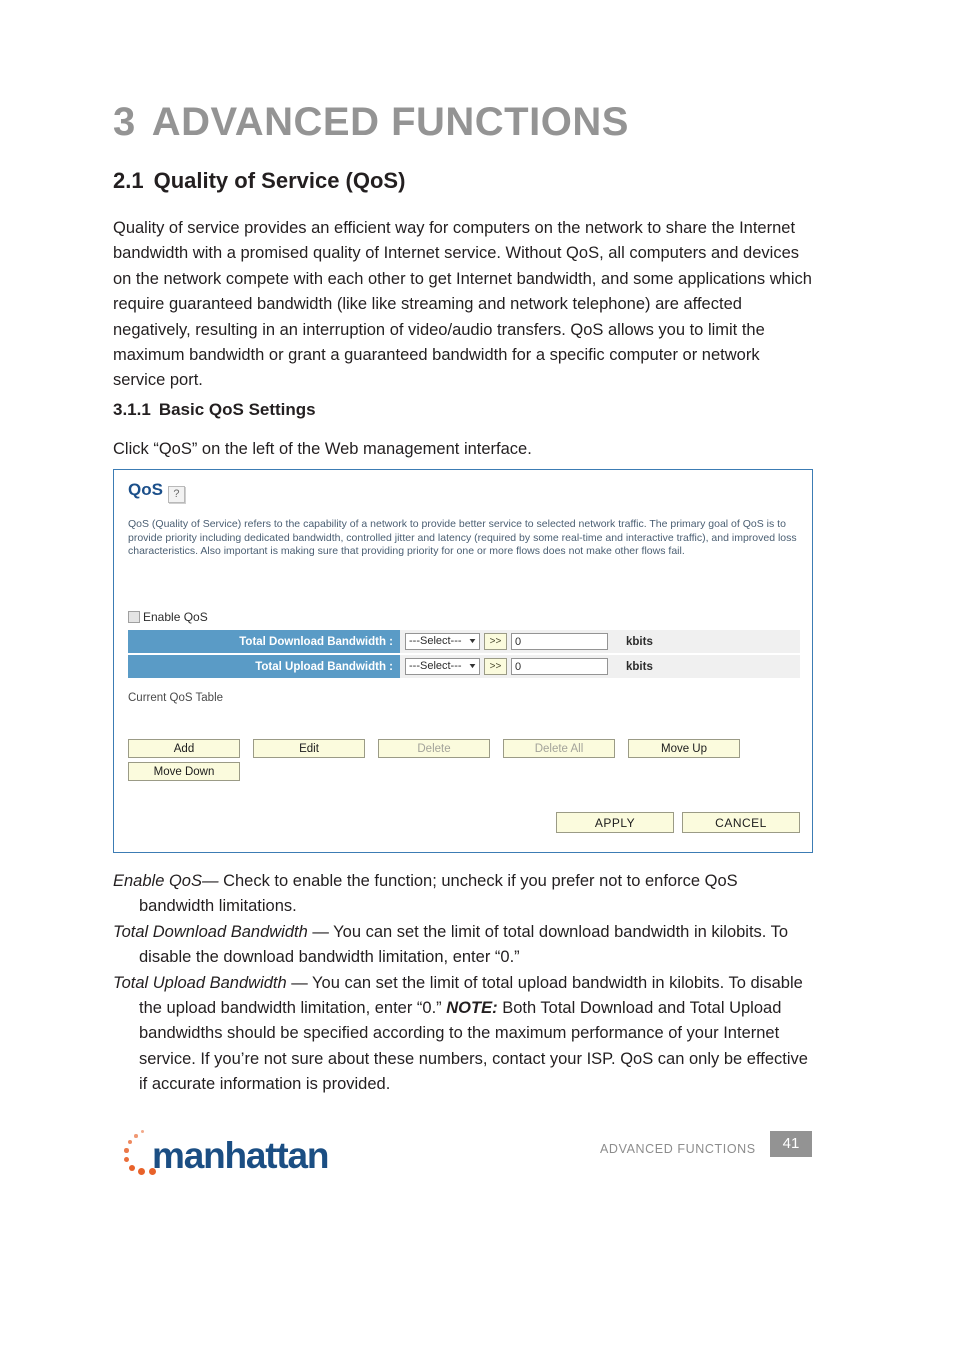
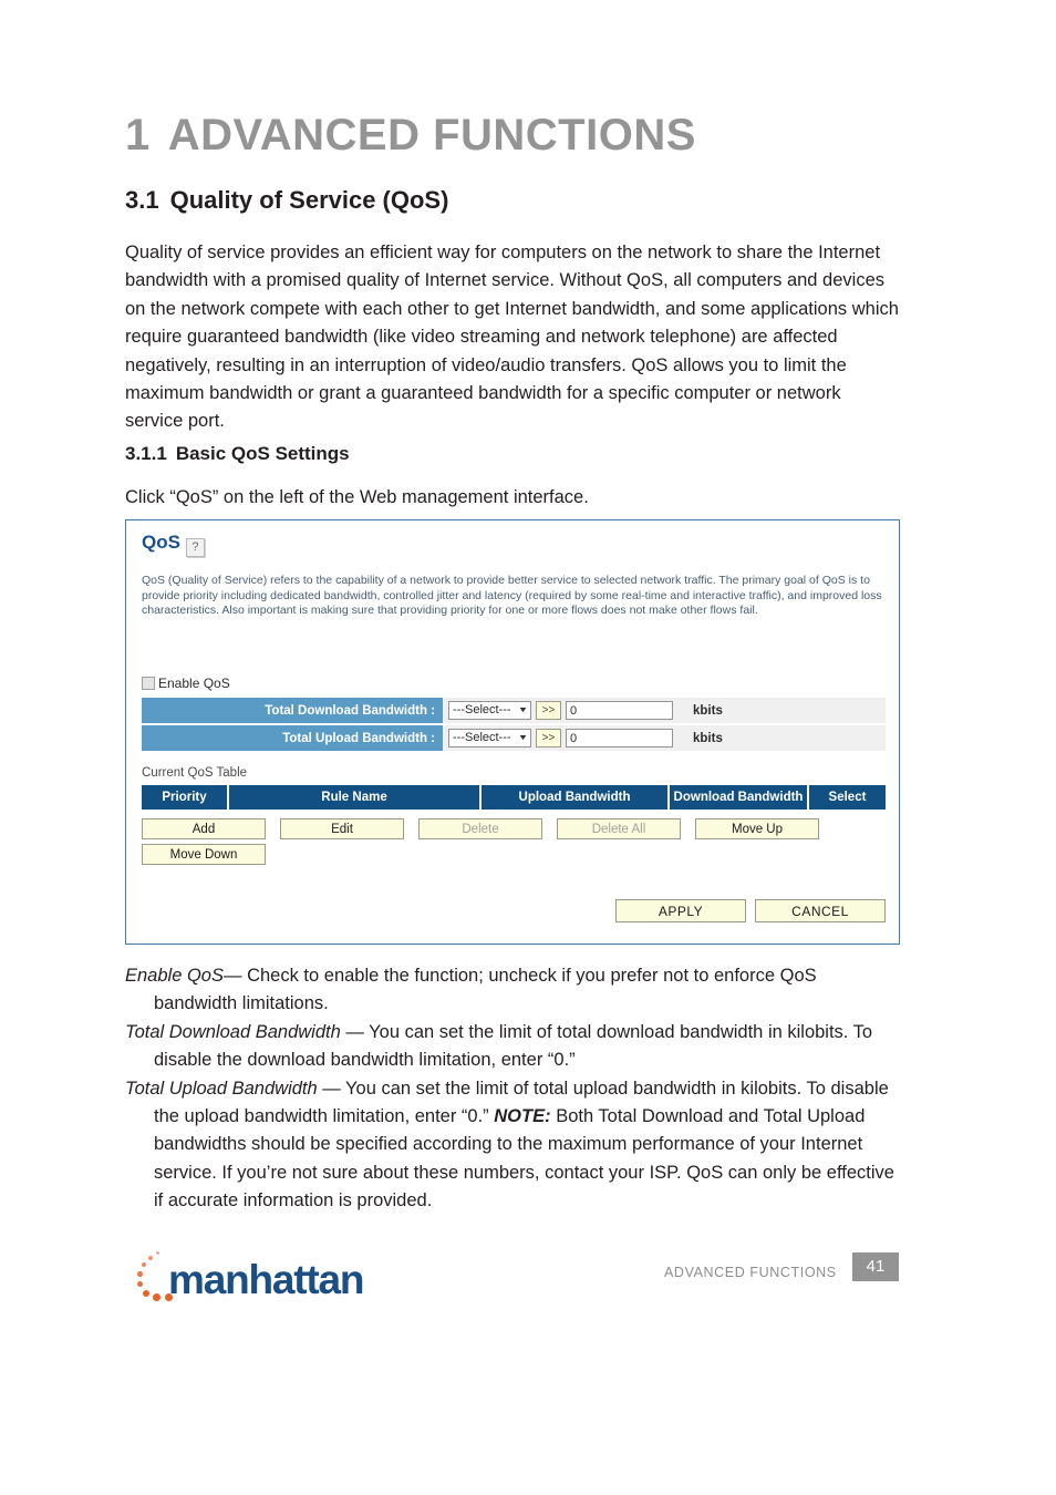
- 3 ADVANCED FUNCTIONS
+ 1 ADVANCED FUNCTIONS
- 2.1 Quality of Service (QoS)
+ 3.1 Quality of Service (QoS)
- Quality of service provides an efficient way for computers on the network to share the Internet bandwidth with a promised quality of Internet service. Without QoS, all computers and devices on the network compete with each other to get Internet bandwidth, and some applications which require guaranteed bandwidth (like like streaming and network telephone) are affected negatively, resulting in an interruption of video/audio transfers. QoS allows you to limit the maximum bandwidth or grant a guaranteed bandwidth for a specific computer or network service port.
+ Quality of service provides an efficient way for computers on the network to share the Internet bandwidth with a promised quality of Internet service. Without QoS, all computers and devices on the network compete with each other to get Internet bandwidth, and some applications which require guaranteed bandwidth (like video streaming and network telephone) are affected negatively, resulting in an interruption of video/audio transfers. QoS allows you to limit the maximum bandwidth or grant a guaranteed bandwidth for a specific computer or network service port.
  3.1.1 Basic QoS Settings
  Click “QoS” on the left of the Web management interface.
  QoS ?
  QoS (Quality of Service) refers to the capability of a network to provide better service to selected network traffic. The primary goal of QoS is to provide priority including dedicated bandwidth, controlled jitter and latency (required by some real-time and interactive traffic), and improved loss characteristics. Also important is making sure that providing priority for one or more flows does not make other flows fail.
  Enable QoS
  Total Download Bandwidth :	---Select--- >> 0 kbits
  Total Upload Bandwidth :	---Select--- >> 0 kbits
  Current QoS Table
+ Priority	Rule Name	Upload Bandwidth	Download Bandwidth	Select
  Add
  Edit
  Delete
  Delete All
  Move Up
  Move Down
  APPLY
  CANCEL
  Enable QoS— Check to enable the function; uncheck if you prefer not to enforce QoS bandwidth limitations.
  Total Download Bandwidth — You can set the limit of total download bandwidth in kilobits. To disable the download bandwidth limitation, enter “0.”
  Total Upload Bandwidth — You can set the limit of total upload bandwidth in kilobits. To disable the upload bandwidth limitation, enter “0.” NOTE: Both Total Download and Total Upload bandwidths should be specified according to the maximum performance of your Internet service. If you’re not sure about these numbers, contact your ISP. QoS can only be effective if accurate information is provided.
  manhattan
  ADVANCED FUNCTIONS
  41
